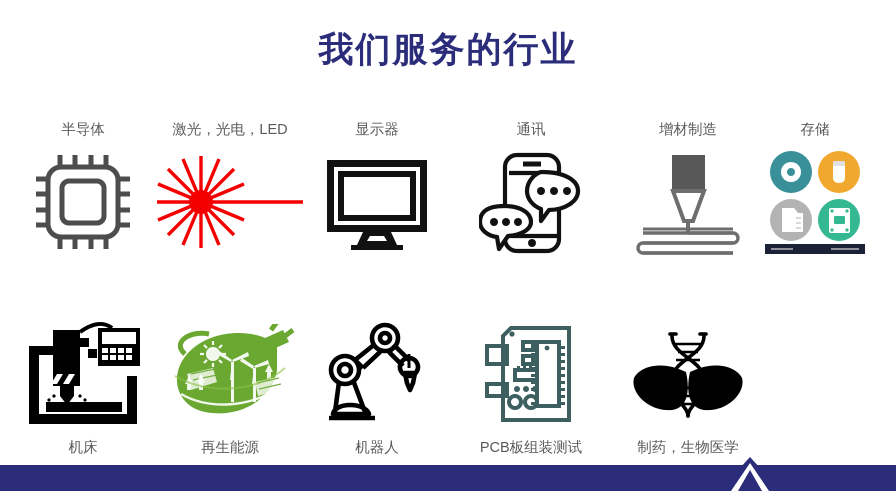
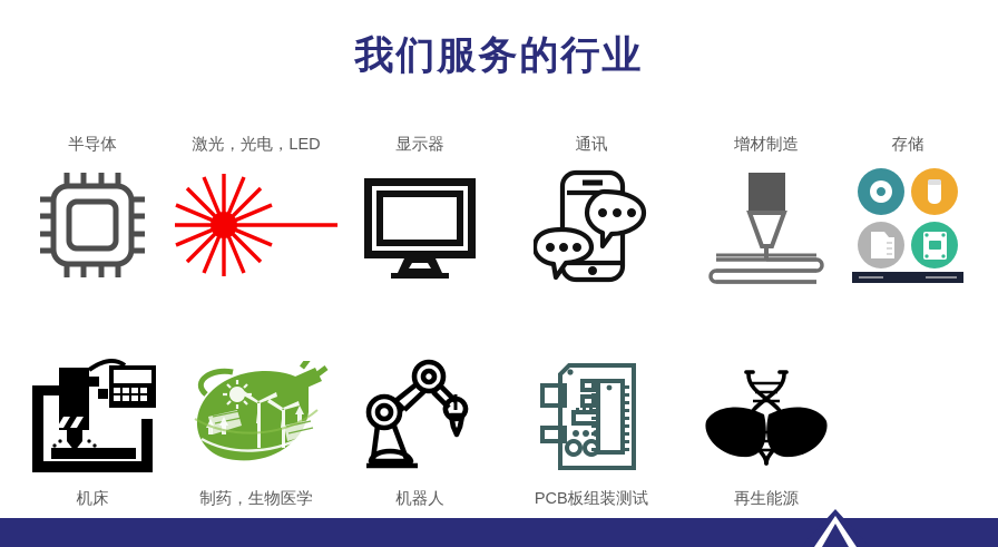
  我们服务的行业
  半导体
  激光，光电，LED
  显示器
  通讯
  增材制造
  存储
  机床
- 再生能源
+ 制药，生物医学
  机器人
  PCB板组装测试
- 制药，生物医学
+ 再生能源
